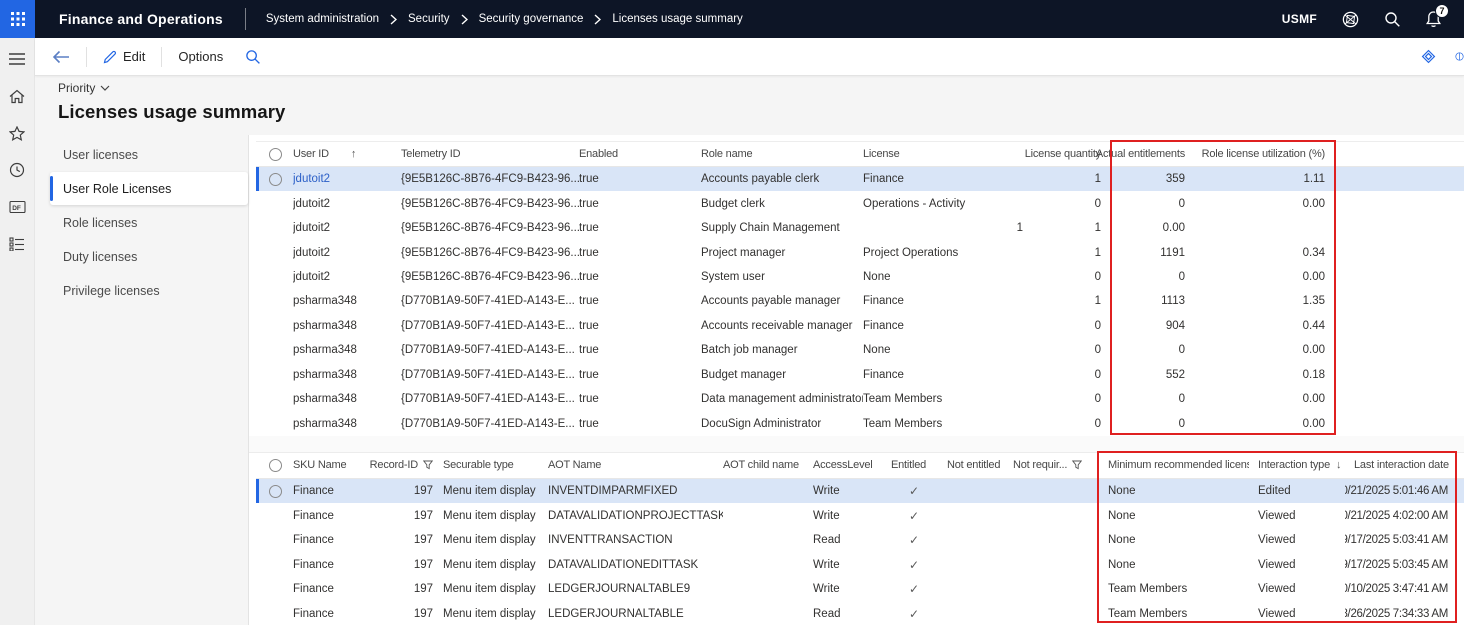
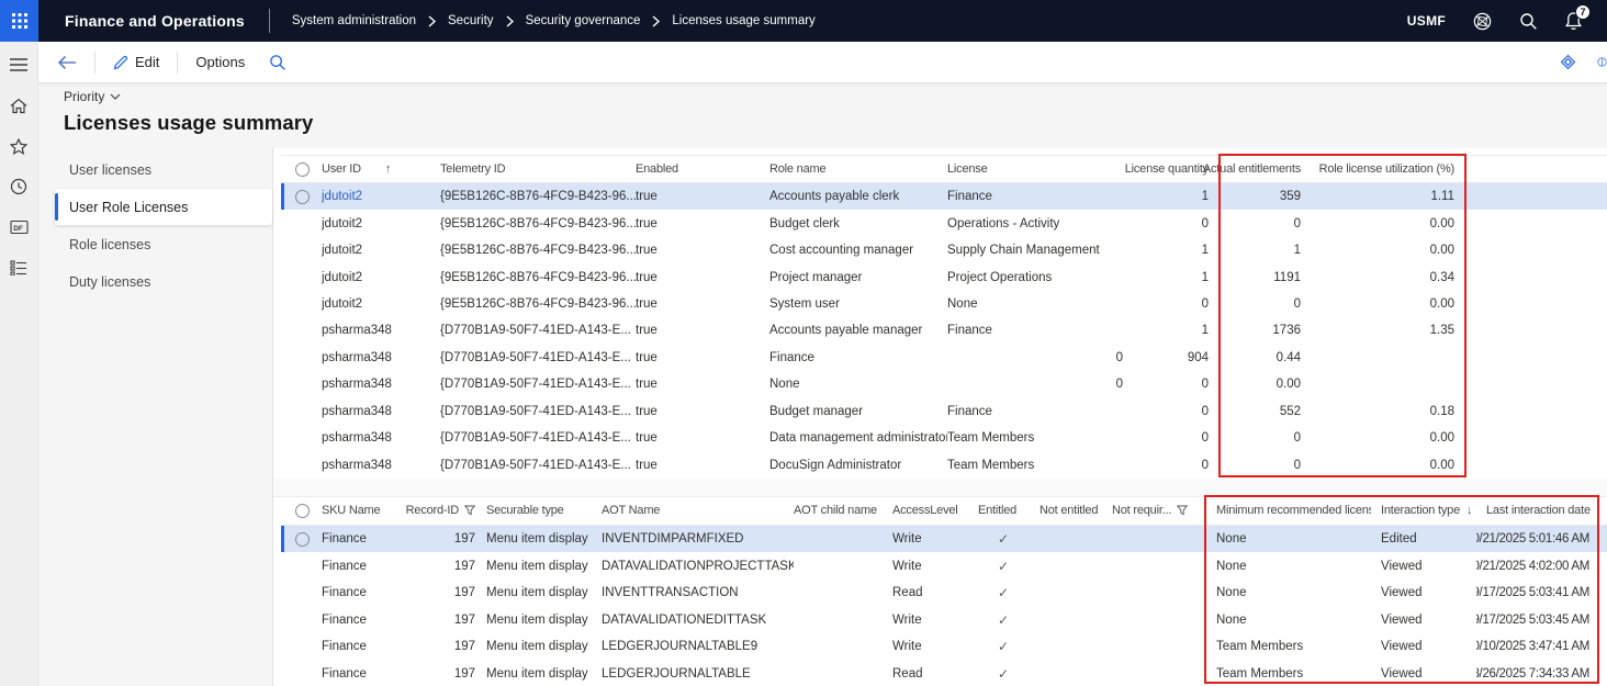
  Finance and Operations
  System administration
  Security
  Security governance
  Licenses usage summary
  USMF
  7
  Edit
  Options
  Priority
  Licenses usage summary
  User licenses
  User Role Licenses
  Role licenses
  Duty licenses
- Privilege licenses
  User ID
  ↑
  Telemetry ID
  Enabled
  Role name
  License
  License quantity
  Acual entitlements
  Role license utilization (%)
  jdutoit2
  {9E5B126C-8B76-4FC9-B423-96...
  true
  Accounts payable clerk
  Finance
  1
  359
  1.11
  jdutoit2
  {9E5B126C-8B76-4FC9-B423-96...
  true
  Budget clerk
  Operations - Activity
  0
  0
  0.00
  jdutoit2
  {9E5B126C-8B76-4FC9-B423-96...
  true
+ Cost accounting manager
  Supply Chain Management
  1
  1
  0.00
  jdutoit2
  {9E5B126C-8B76-4FC9-B423-96...
  true
  Project manager
  Project Operations
  1
  1191
  0.34
  jdutoit2
  {9E5B126C-8B76-4FC9-B423-96...
  true
  System user
  None
  0
  0
  0.00
  psharma348
  {D770B1A9-50F7-41ED-A143-E...
  true
  Accounts payable manager
  Finance
  1
- 1113
+ 1736
  1.35
  psharma348
  {D770B1A9-50F7-41ED-A143-E...
  true
- Accounts receivable manager
  Finance
  0
  904
  0.44
  psharma348
  {D770B1A9-50F7-41ED-A143-E...
  true
- Batch job manager
  None
  0
  0
  0.00
  psharma348
  {D770B1A9-50F7-41ED-A143-E...
  true
  Budget manager
  Finance
  0
  552
  0.18
  psharma348
  {D770B1A9-50F7-41ED-A143-E...
  true
  Data management administrato
  Team Members
  0
  0
  0.00
  psharma348
  {D770B1A9-50F7-41ED-A143-E...
  true
  DocuSign Administrator
  Team Members
  0
  0
  0.00
  SKU Name
  Record-ID
  Securable type
  AOT Name
  AOT child name
  AccessLevel
  Entitled
  Not entitled
  Not requir...
  Minimum recommended licen
  Interaction type
  ↓
  Last interaction date
  Finance
  197
  Menu item display
  INVENTDIMPARMFIXED
  Write
  ✓
  None
  Edited
  0/21/2025 5:01:46 AM
  Finance
  197
  Menu item display
  DATAVALIDATIONPROJECTTASK
  Write
  ✓
  None
  Viewed
  0/21/2025 4:02:00 AM
  Finance
  197
  Menu item display
  INVENTTRANSACTION
  Read
  ✓
  None
  Viewed
  9/17/2025 5:03:41 AM
  Finance
  197
  Menu item display
  DATAVALIDATIONEDITTASK
  Write
  ✓
  None
  Viewed
  9/17/2025 5:03:45 AM
  Finance
  197
  Menu item display
  LEDGERJOURNALTABLE9
  Write
  ✓
  Team Members
  Viewed
  0/10/2025 3:47:41 AM
  Finance
  197
  Menu item display
  LEDGERJOURNALTABLE
  Read
  ✓
  Team Members
  Viewed
  8/26/2025 7:34:33 AM
